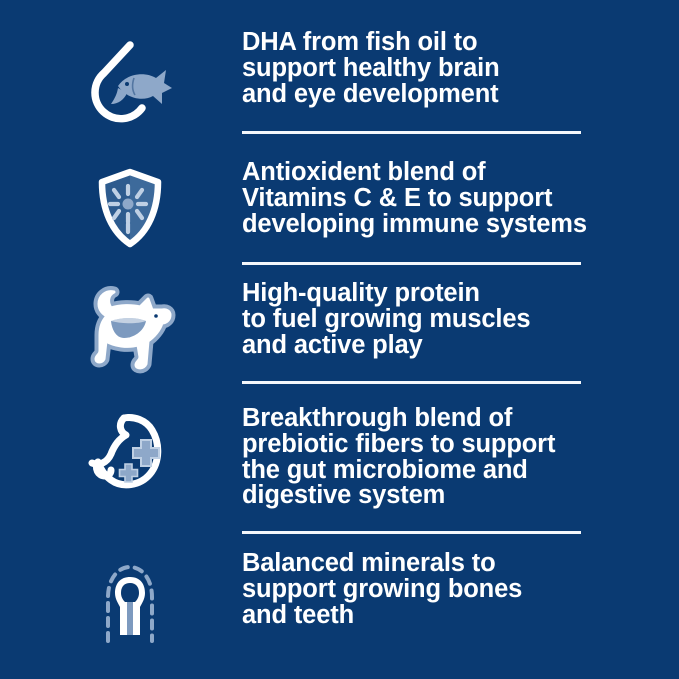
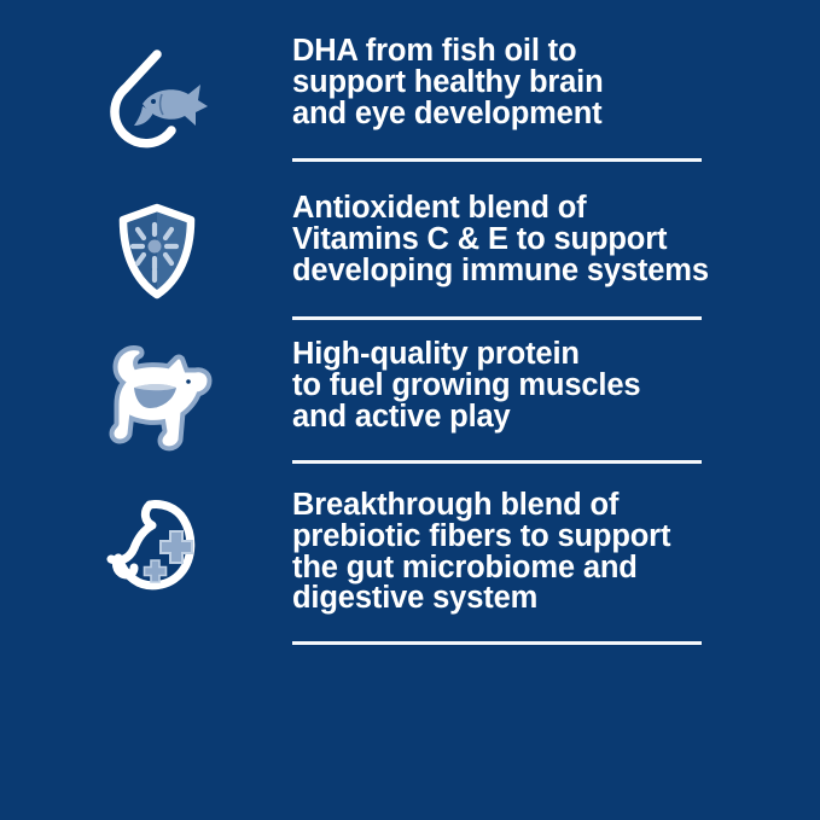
  DHA from fish oil to
  support healthy brain
  and eye development
  Antioxident blend of
  Vitamins C & E to support
  developing immune systems
  High-quality protein
  to fuel growing muscles
  and active play
  Breakthrough blend of
  prebiotic fibers to support
  the gut microbiome and
  digestive system
- Balanced minerals to
- support growing bones
- and teeth
